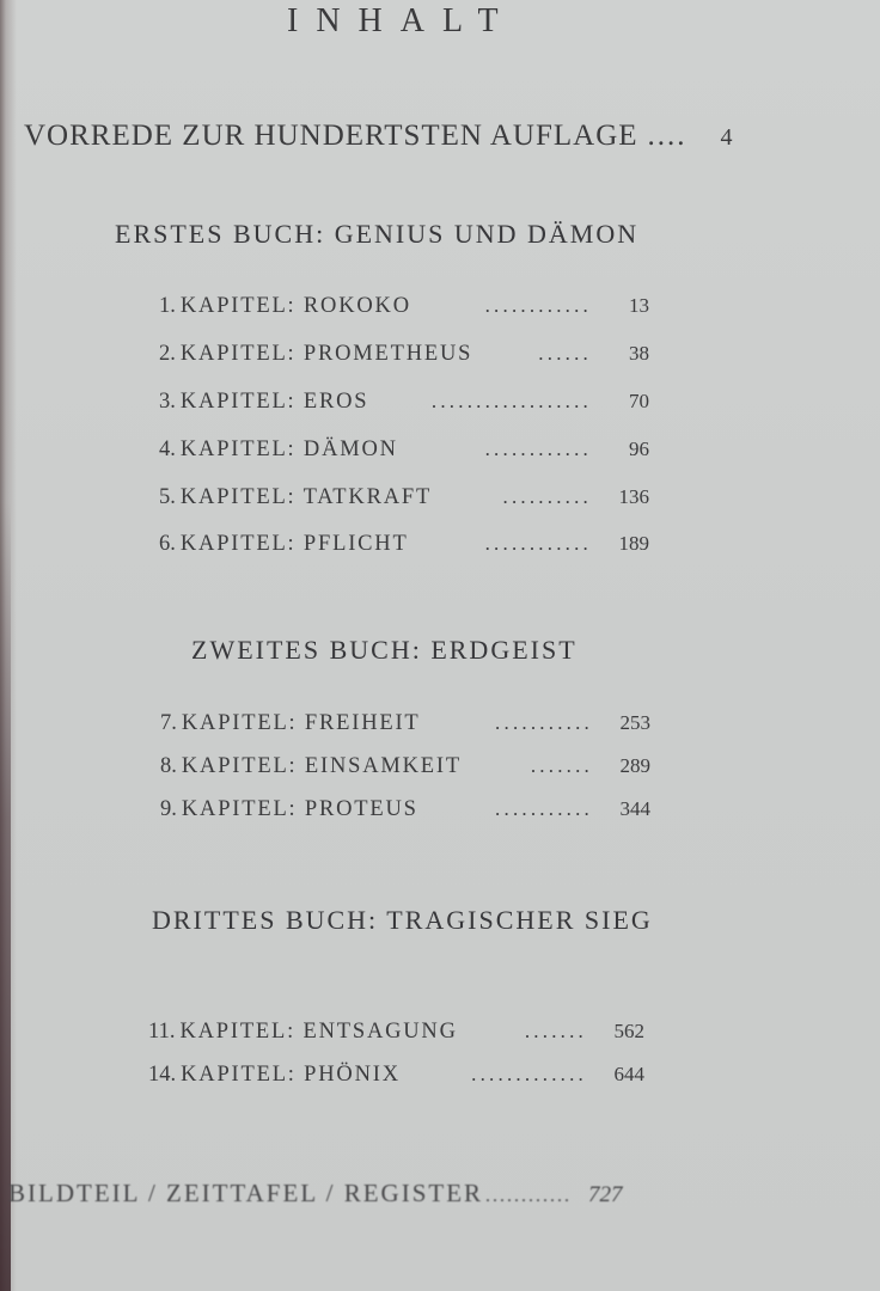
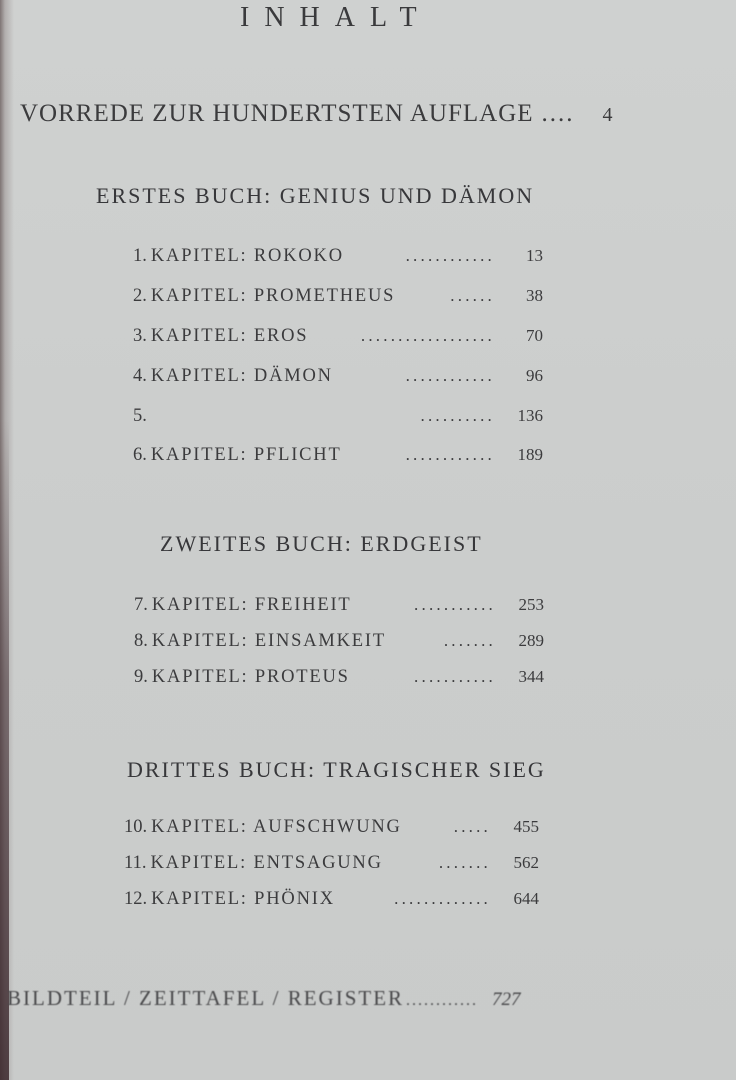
  INHALT
  VORREDE ZUR HUNDERTSTEN AUFLAGE
  ....
  4
  ERSTES BUCH: GENIUS UND DÄMON
  1.
  KAPITEL: ROKOKO
  ............
  13
  2.
  KAPITEL: PROMETHEUS
  ......
  38
  3.
  KAPITEL: EROS
  ..................
  70
  4.
  KAPITEL: DÄMON
  ............
  96
  5.
- KAPITEL: TATKRAFT
  ..........
  136
  6.
  KAPITEL: PFLICHT
  ............
  189
  ZWEITES BUCH: ERDGEIST
  7.
  KAPITEL: FREIHEIT
  ...........
  253
  8.
  KAPITEL: EINSAMKEIT
  .......
  289
  9.
  KAPITEL: PROTEUS
  ...........
  344
  DRITTES BUCH: TRAGISCHER SIEG
+ 10.
+ KAPITEL: AUFSCHWUNG
+ .....
+ 455
  11.
  KAPITEL: ENTSAGUNG
  .......
  562
- 14.
+ 12.
  KAPITEL: PHÖNIX
  .............
  644
  BILDTEIL / ZEITTAFEL / REGISTER
  ............
  727
